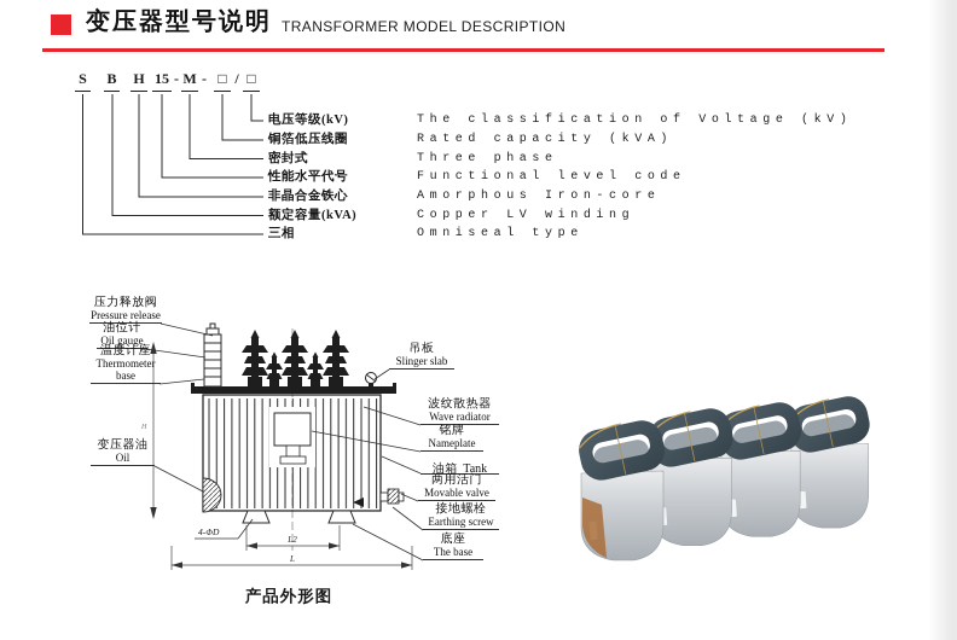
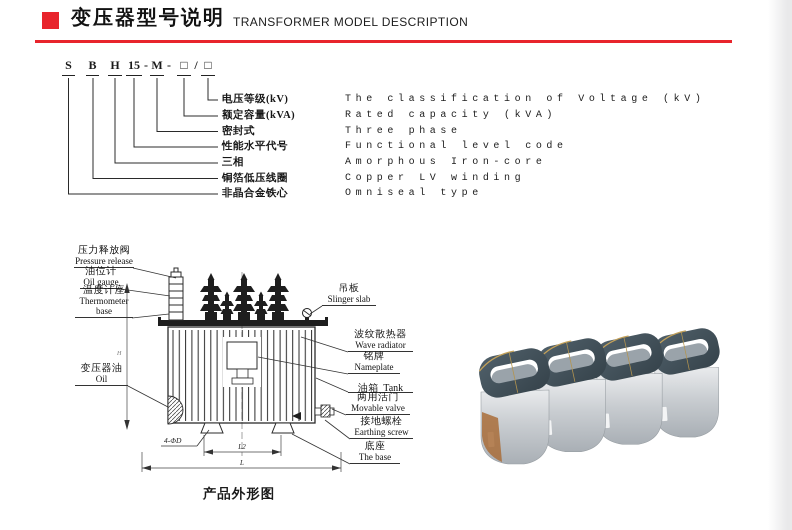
  变压器型号说明
  TRANSFORMER MODEL DESCRIPTION
  S
  B
  H
  15
  -
  M
  -
  □
  /
  □
  电压等级(kV)
- 铜箔低压线圈
+ 额定容量(kVA)
  密封式
  性能水平代号
- 非晶合金铁心
+ 三相
- 额定容量(kVA)
+ 铜箔低压线圈
- 三相
+ 非晶合金铁心
  The classification of Voltage (kV)
  Rated capacity (kVA)
  Three phase
  Functional level code
  Amorphous Iron-core
  Copper LV winding
  Omniseal type
  4-ΦD
  L2
  L
  压力释放阀
  Pressure release
  油位计
  Oil gauge
  温度计座
  Thermometer
  base
  变压器油
  Oil
  吊板
  Slinger slab
  波纹散热器
  Wave radiator
  铭牌
  Nameplate
  油箱 Tank
  两用活门
  Movable valve
  接地螺栓
  Earthing screw
  底座
  The base
  产品外形图
